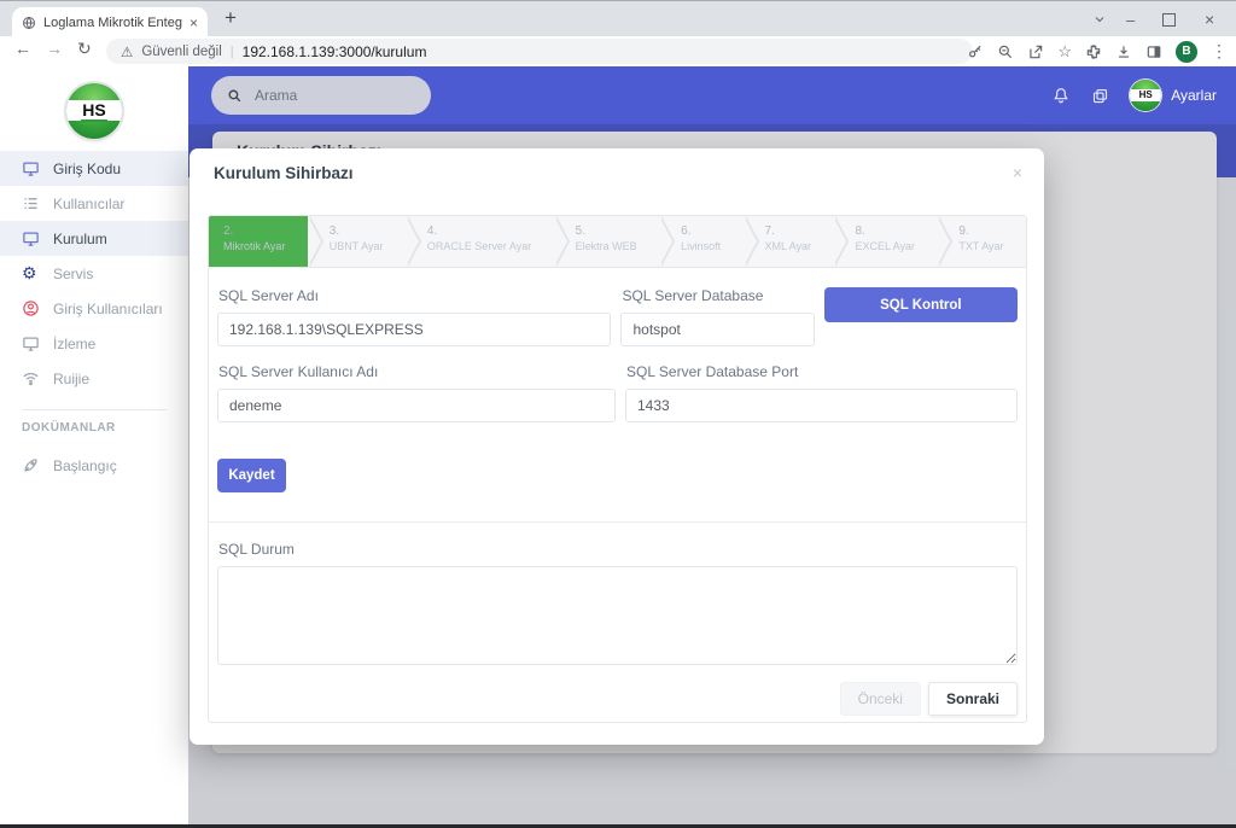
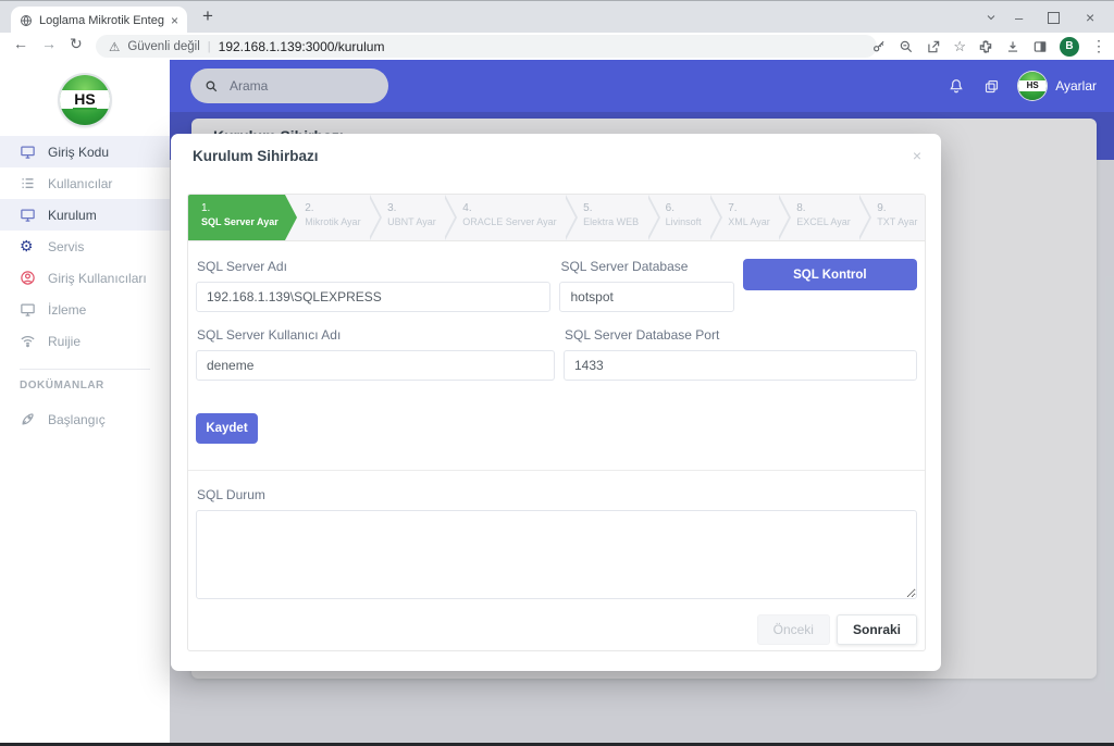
  Loglama Mikrotik Enteg
  ×
  +
  –
  ×
  ←
  →
  ↻
  ⚠
  Güvenli değil
  |
  192.168.1.139:3000/kurulum
  ☆
  B
  ⋮
  HS
  Giriş Kodu
  Kullanıcılar
  Kurulum
  ⚙
  Servis
  Giriş Kullanıcıları
  İzleme
  Ruijie
  DOKÜMANLAR
  Başlangıç
  Arama
  HS
  Ayarlar
  Kurulum Sihirbazı
  ×
+ 1.
+ SQL Server Ayar
  2.
  Mikrotik Ayar
  3.
  UBNT Ayar
  4.
  ORACLE Server Ayar
  5.
  Elektra WEB
  6.
  Livinsoft
  7.
  XML Ayar
  8.
  EXCEL Ayar
  9.
  TXT Ayar
  SQL Server Adı
  192.168.1.139\SQLEXPRESS
  SQL Server Database
  hotspot
  SQL Kontrol
  SQL Server Kullanıcı Adı
  deneme
  SQL Server Database Port
  1433
  Kaydet
  SQL Durum
  Önceki
  Sonraki
